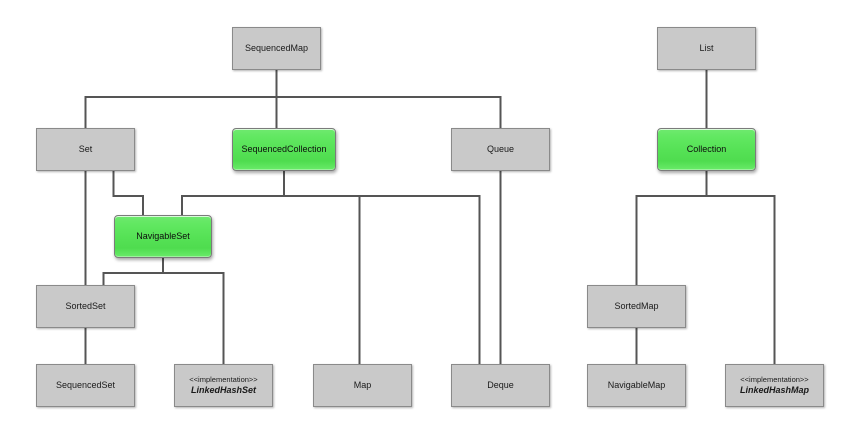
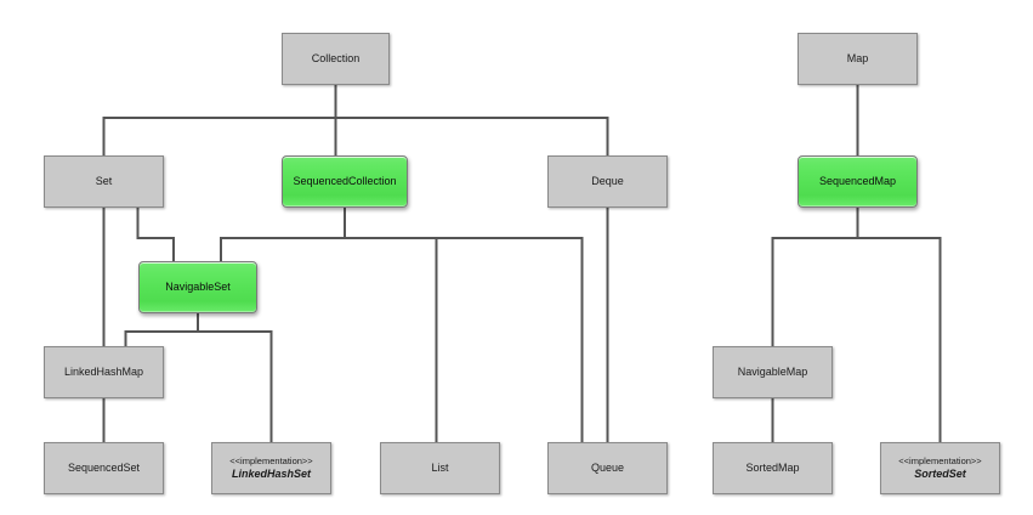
- SequencedMap
+ Collection
  Set
  SequencedCollection
- Queue
+ Deque
- List
+ Map
- Collection
+ SequencedMap
  NavigableSet
- SortedSet
+ LinkedHashMap
- SortedMap
+ NavigableMap
  SequencedSet
  <<implementation>>
  LinkedHashSet
- Map
+ List
- Deque
+ Queue
- NavigableMap
+ SortedMap
  <<implementation>>
- LinkedHashMap
+ SortedSet
